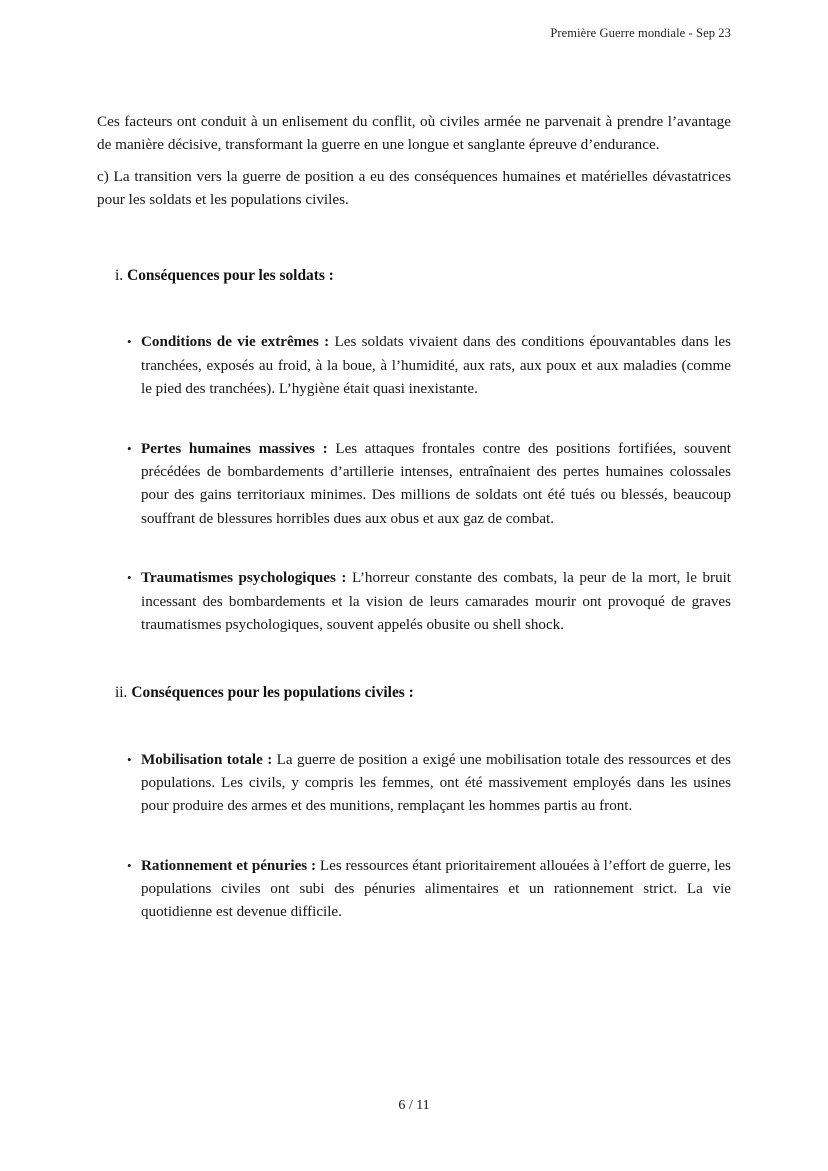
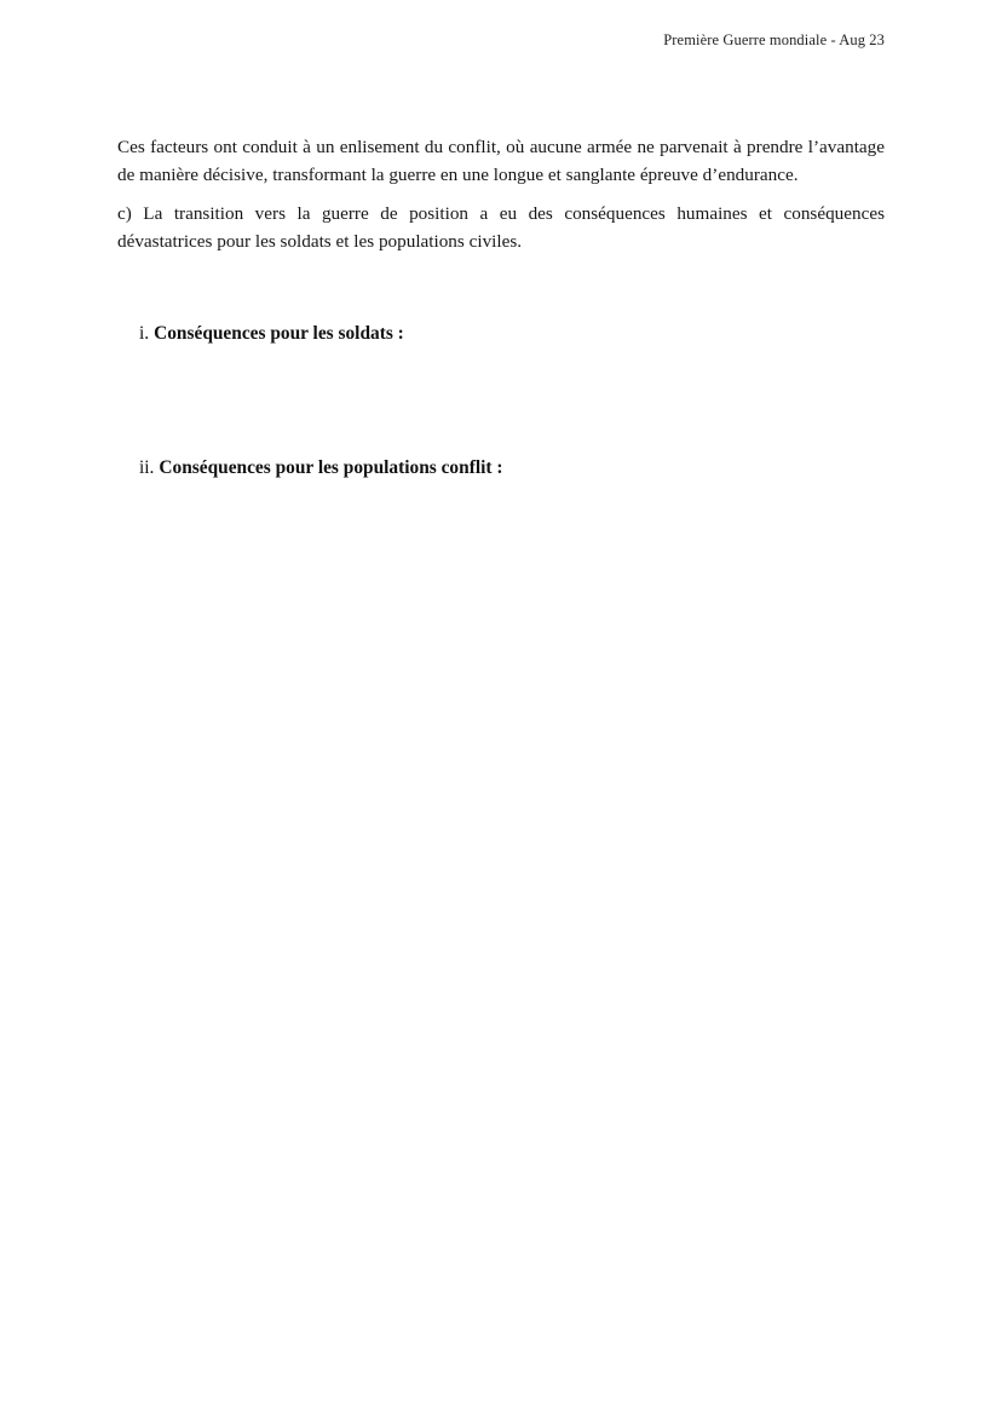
- Première Guerre mondiale - Sep 23
+ Première Guerre mondiale - Aug 23
- Ces facteurs ont conduit à un enlisement du conflit, où civiles armée ne parvenait à prendre l’avantage de manière décisive, transformant la guerre en une longue et sanglante épreuve d’endurance.
+ Ces facteurs ont conduit à un enlisement du conflit, où aucune armée ne parvenait à prendre l’avantage de manière décisive, transformant la guerre en une longue et sanglante épreuve d’endurance.
- c) La transition vers la guerre de position a eu des conséquences humaines et matérielles dévastatrices pour les soldats et les populations civiles.
+ c) La transition vers la guerre de position a eu des conséquences humaines et conséquences dévastatrices pour les soldats et les populations civiles.
  i. Conséquences pour les soldats :
- Conditions de vie extrêmes : Les soldats vivaient dans des conditions épouvantables dans les tranchées, exposés au froid, à la boue, à l’humidité, aux rats, aux poux et aux maladies (comme le pied des tranchées). L’hygiène était quasi inexistante.
- Pertes humaines massives : Les attaques frontales contre des positions fortifiées, souvent précédées de bombardements d’artillerie intenses, entraînaient des pertes humaines colossales pour des gains territoriaux minimes. Des millions de soldats ont été tués ou blessés, beaucoup souffrant de blessures horribles dues aux obus et aux gaz de combat.
- Traumatismes psychologiques : L’horreur constante des combats, la peur de la mort, le bruit incessant des bombardements et la vision de leurs camarades mourir ont provoqué de graves traumatismes psychologiques, souvent appelés obusite ou shell shock.
- ii. Conséquences pour les populations civiles :
+ ii. Conséquences pour les populations conflit :
- Mobilisation totale : La guerre de position a exigé une mobilisation totale des ressources et des populations. Les civils, y compris les femmes, ont été massivement employés dans les usines pour produire des armes et des munitions, remplaçant les hommes partis au front.
- Rationnement et pénuries : Les ressources étant prioritairement allouées à l’effort de guerre, les populations civiles ont subi des pénuries alimentaires et un rationnement strict. La vie quotidienne est devenue difficile.
- 6 / 11
